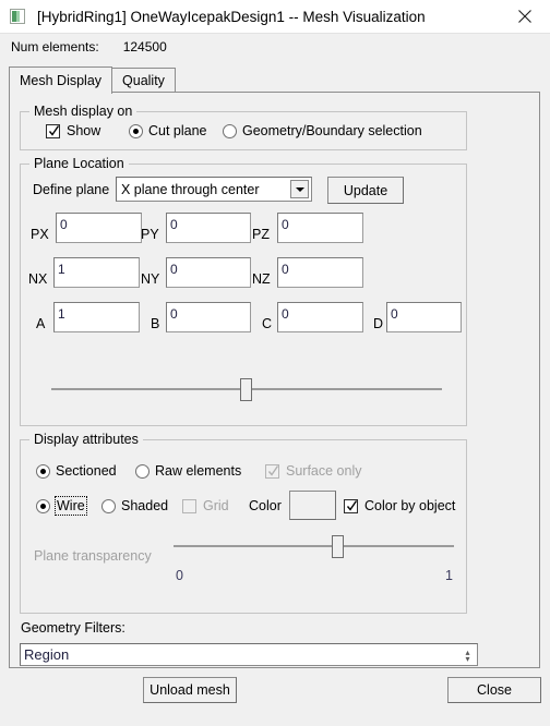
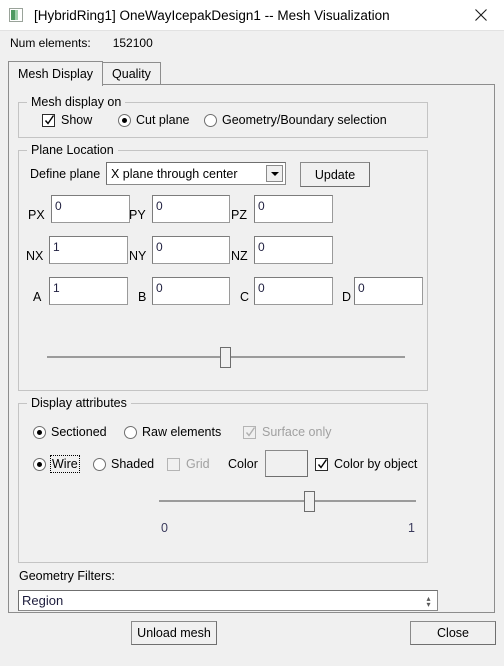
  [HybridRing1] OneWayIcepakDesign1 -- Mesh Visualization
  Num elements:
- 124500
+ 152100
  Mesh Display
  Quality
  Mesh display on
  Show
  Cut plane
  Geometry/Boundary selection
  Plane Location
  Define plane
  X plane through center
  Update
  PX
  0
  PY
  0
  PZ
  0
  NX
  1
  NY
  0
  NZ
  0
  A
  1
  B
  0
  C
  0
  D
  0
  Display attributes
  Sectioned
  Raw elements
  Surface only
  Wire
  Shaded
  Grid
  Color
  Color by object
- Plane transparency
  0
  1
  Geometry Filters:
  Region
  ▴
  ▾
  Unload mesh
  Close
